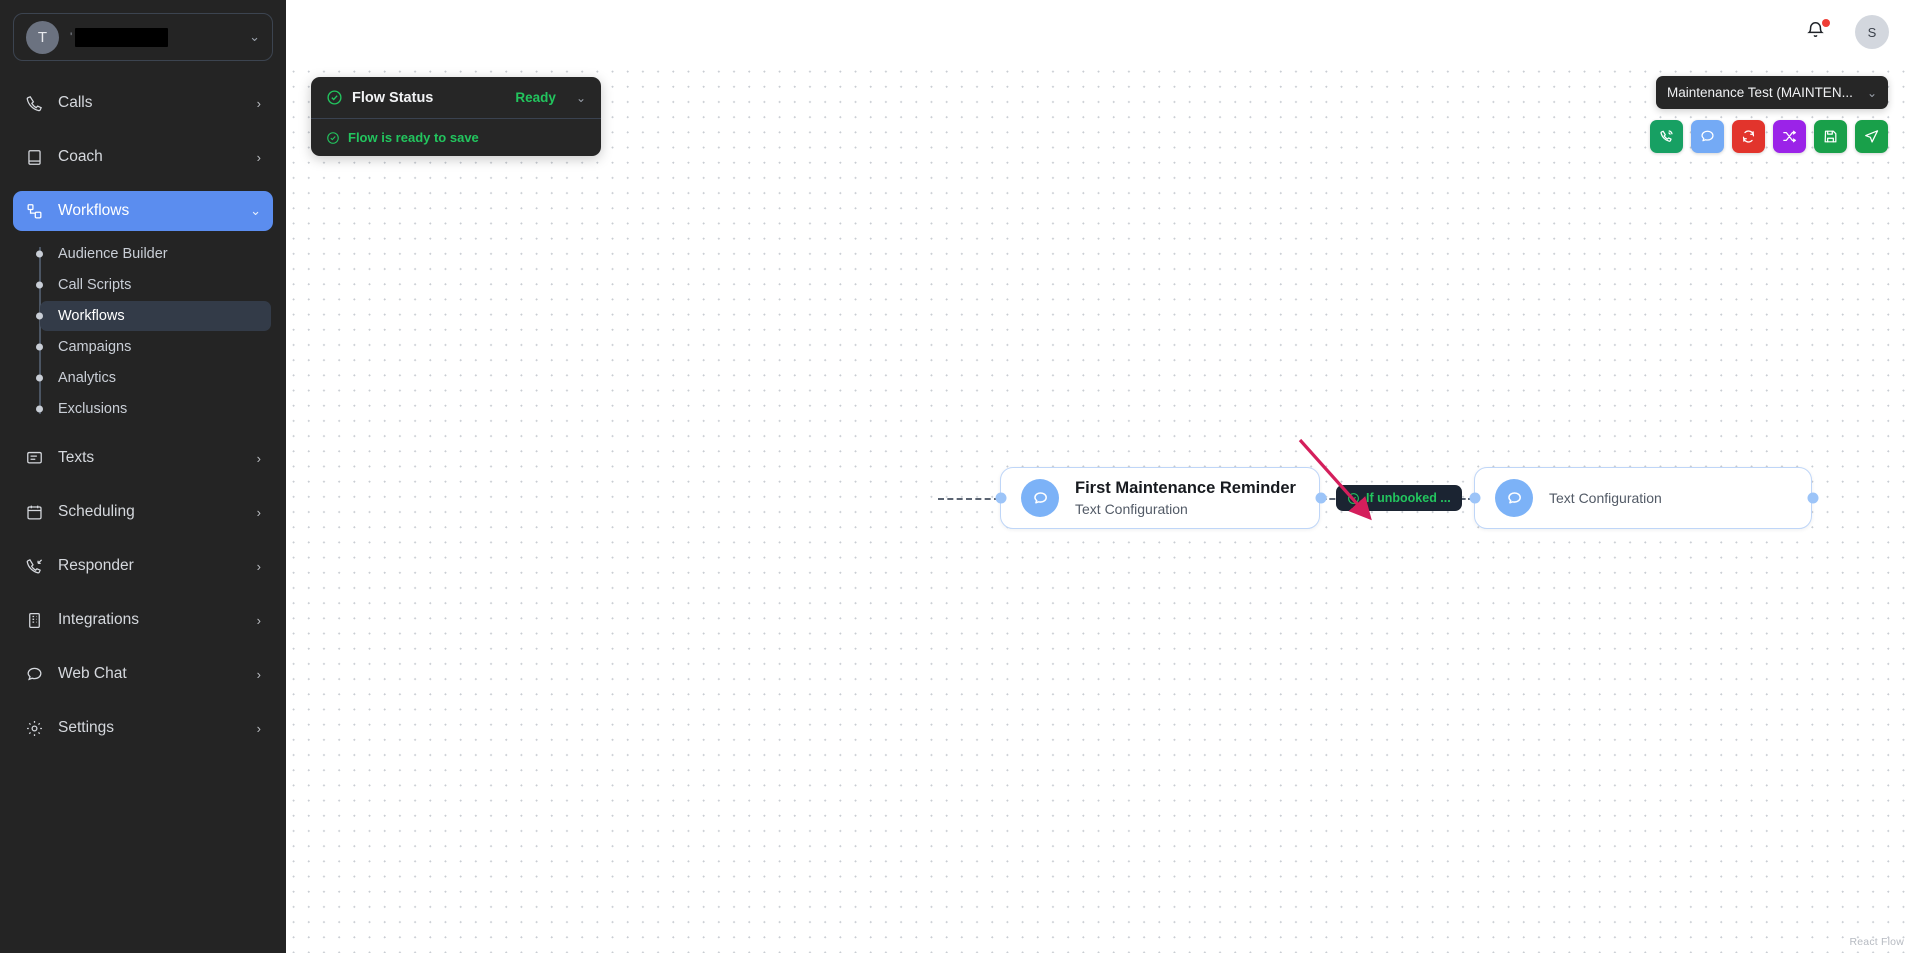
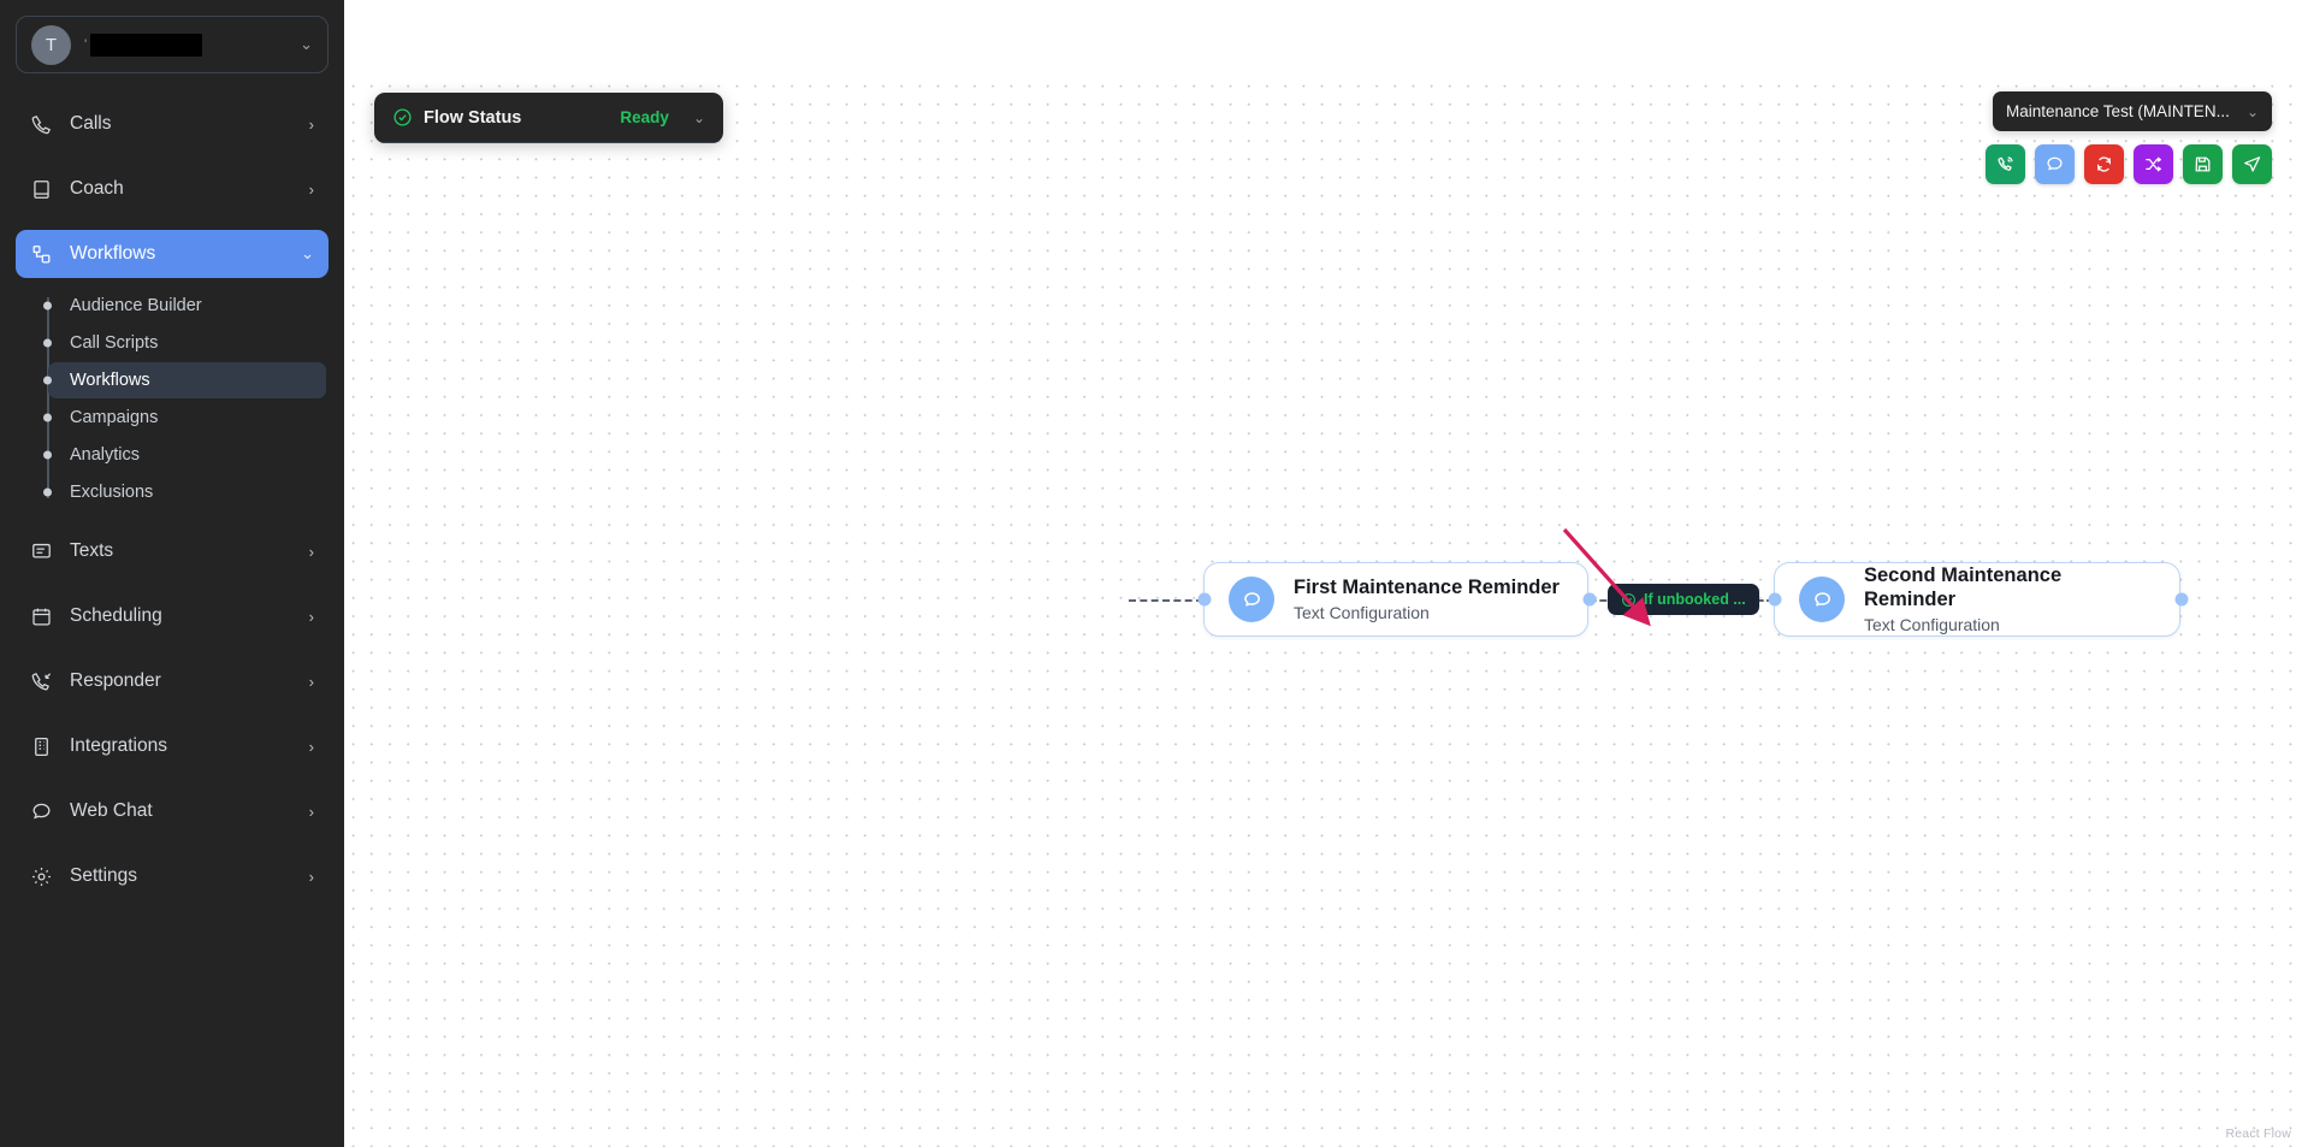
  T
  '
  ⌄
  Calls
  ›
  Coach
  ›
  Workflows
  ⌄
  Audience Builder
  Call Scripts
  Workflows
  Campaigns
  Analytics
  Exclusions
  Texts
  ›
  Scheduling
  ›
  Responder
  ›
  Integrations
  ›
  Web Chat
  ›
  Settings
  ›
- S
  Flow Status
  Ready
  ⌄
- Flow is ready to save
  Maintenance Test (MAINTEN...
  ⌄
  First Maintenance Reminder
  Text Configuration
  If unbooked ...
+ Second Maintenance Reminder
  Text Configuration
  React Flow
